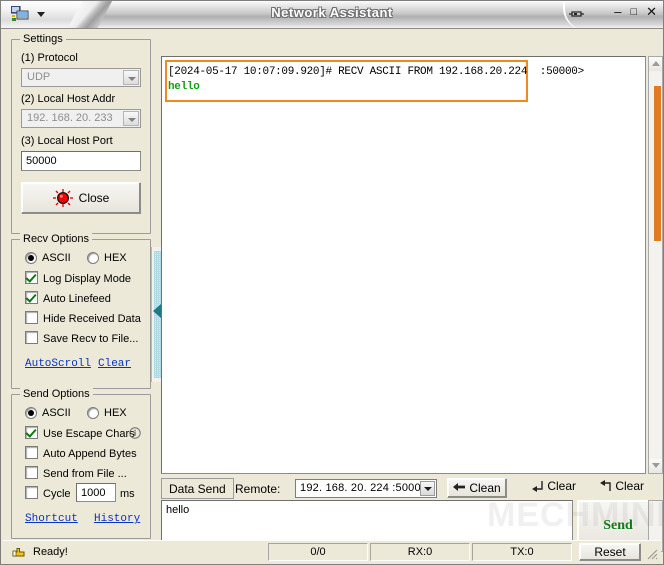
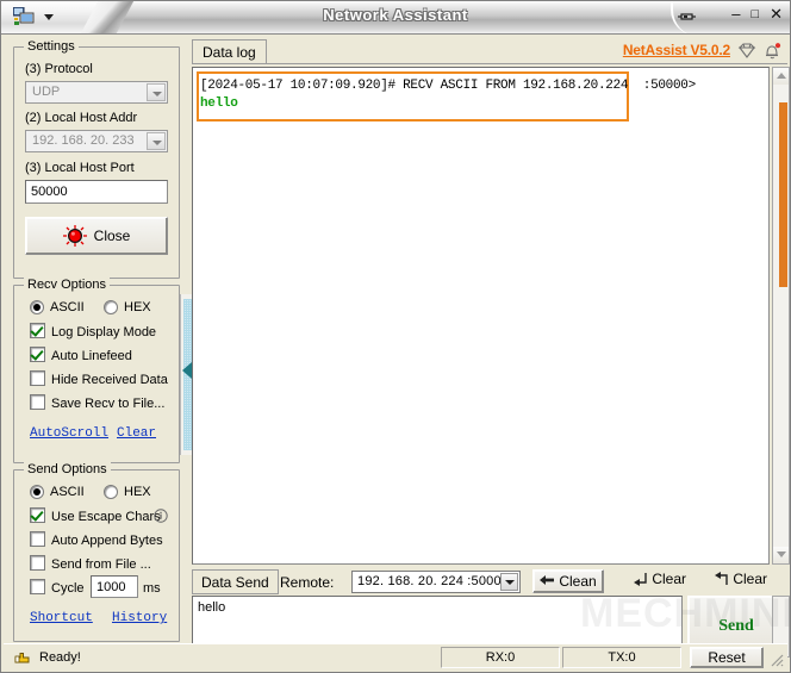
  Network Assistant
  –
  □
  ✕
  Settings
- (1) Protocol
+ (3) Protocol
  UDP
  (2) Local Host Addr
  192. 168. 20. 233
  (3) Local Host Port
  50000
  Close
  Recv Options
  ASCII
  HEX
  Log Display Mode
  Auto Linefeed
  Hide Received Data
  Save Recv to File...
  AutoScroll
  Clear
  Send Options
  ASCII
  HEX
  Use Escape Chars
  Auto Append Bytes
  Send from File ...
  Cycle
  1000
  ms
  Shortcut
  History
+ Data log
+ NetAssist V5.0.2
  [2024-05-17 10:07:09.920]# RECV ASCII FROM 192.168.20.224 :50000>
  hello
  Data Send
  Remote:
  192. 168. 20. 224 :5000
  Clean
  Clear
  Clear
  hello
  Send
  MECHMIN
  Ready!
- 0/0
  RX:0
  TX:0
  Reset
